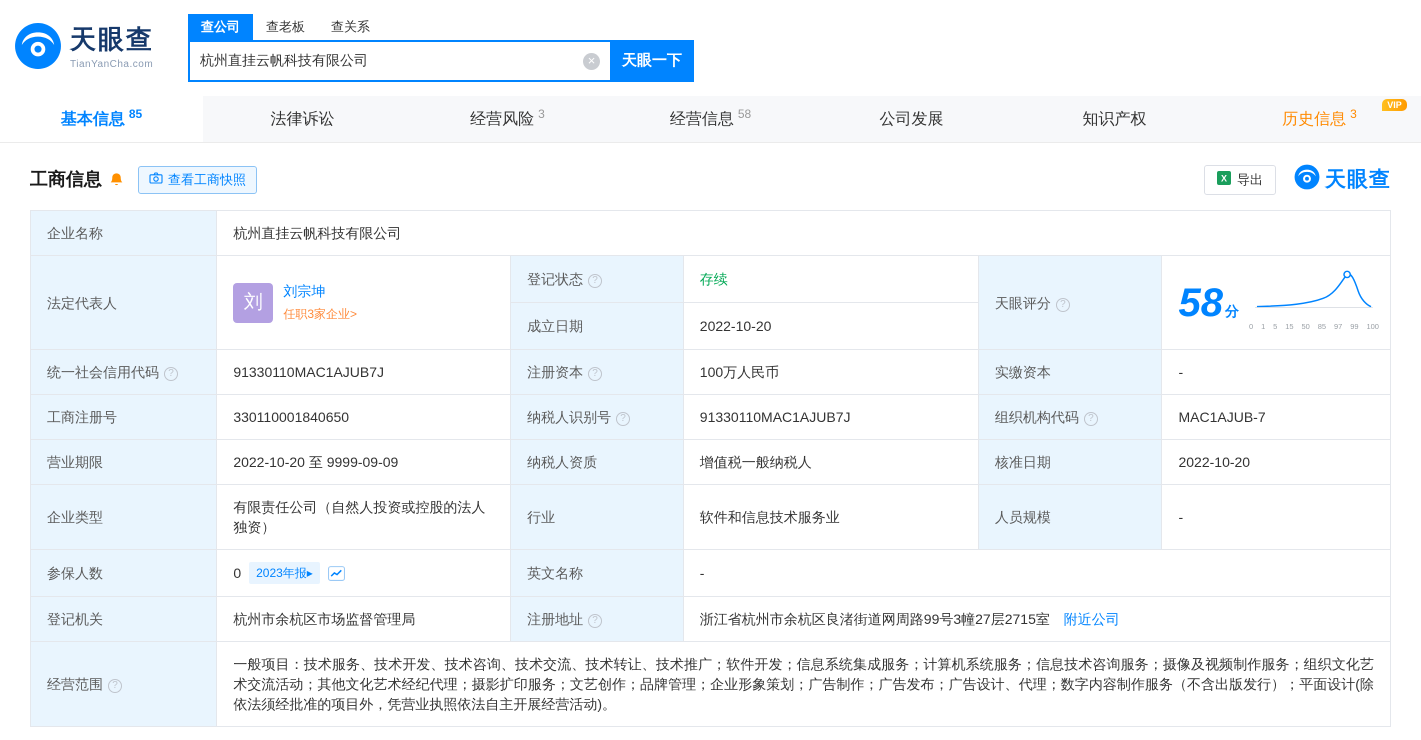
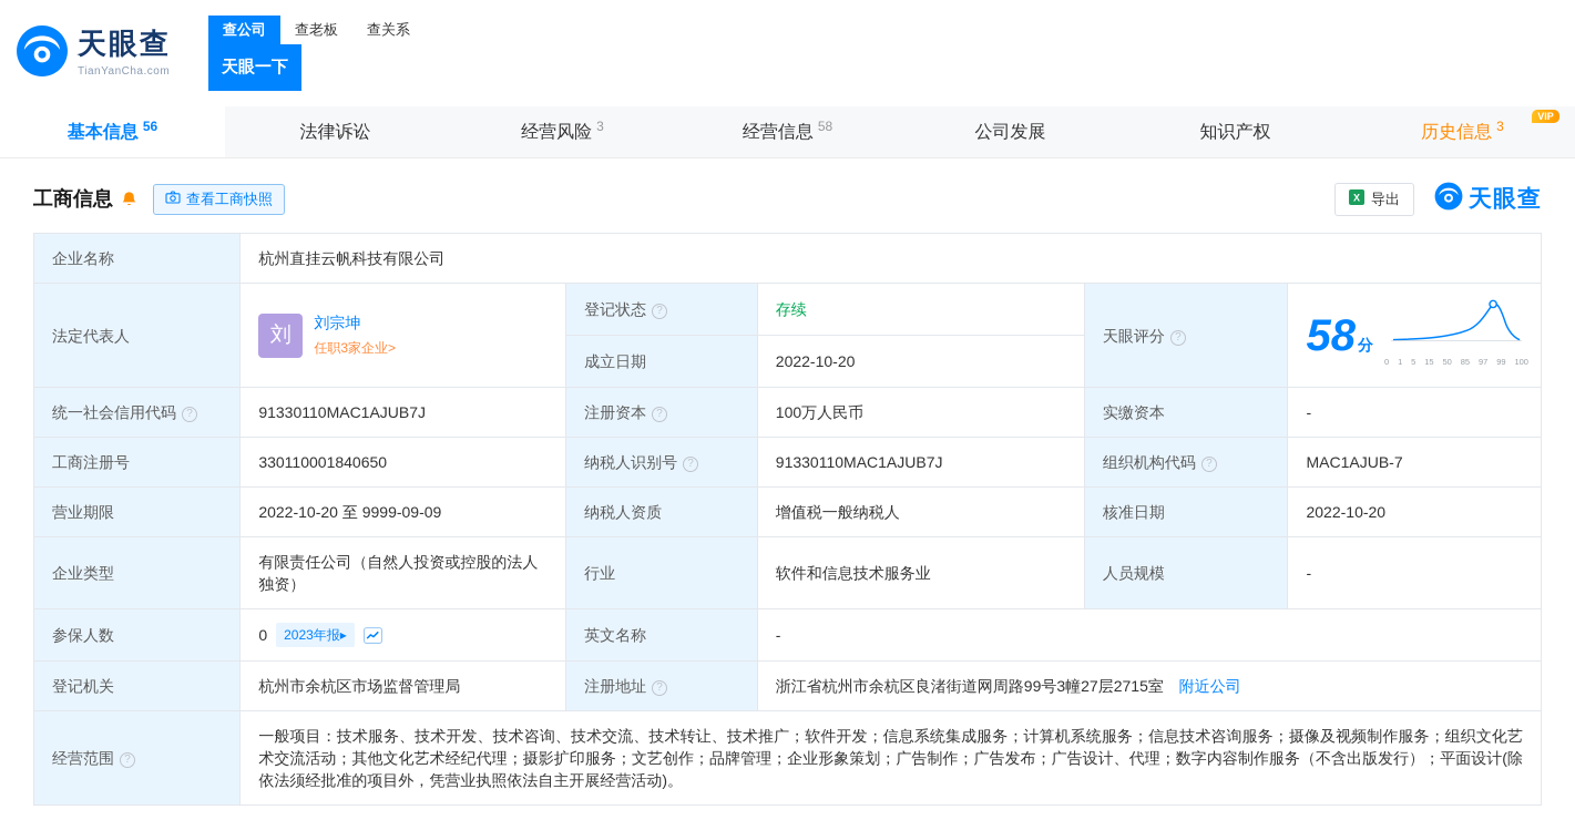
  天眼查
  TianYanCha.com
  查公司
  查老板
  查关系
- 杭州直挂云帆科技有限公司
- ×
  天眼一下
  基本信息
- 85
+ 56
  法律诉讼
  经营风险
  3
  经营信息
  58
  公司发展
  知识产权
  VIP
  历史信息
  3
  工商信息
  查看工商快照
  X
  导出
  天眼查
  企业名称	杭州直挂云帆科技有限公司
  法定代表人	刘 刘宗坤 任职3家企业>	登记状态	存续	天眼评分	58 分 0 1 5 15 50 85 97 99 100
  成立日期	2022-10-20
  统一社会信用代码	91330110MAC1AJUB7J	注册资本	100万人民币	实缴资本	-
  工商注册号	330110001840650	纳税人识别号	91330110MAC1AJUB7J	组织机构代码	MAC1AJUB-7
  营业期限	2022-10-20 至 9999-09-09	纳税人资质	增值税一般纳税人	核准日期	2022-10-20
  企业类型	有限责任公司（自然人投资或控股的法人独资）	行业	软件和信息技术服务业	人员规模	-
  参保人数	0 2023年报▸	英文名称	-
  登记机关	杭州市余杭区市场监督管理局	注册地址	浙江省杭州市余杭区良渚街道网周路99号3幢27层2715室 附近公司
  经营范围	一般项目：技术服务、技术开发、技术咨询、技术交流、技术转让、技术推广；软件开发；信息系统集成服务；计算机系统服务；信息技术咨询服务；摄像及视频制作服务；组织文化艺术交流活动；其他文化艺术经纪代理；摄影扩印服务；文艺创作；品牌管理；企业形象策划；广告制作；广告发布；广告设计、代理；数字内容制作服务（不含出版发行）；平面设计(除依法须经批准的项目外，凭营业执照依法自主开展经营活动)。
